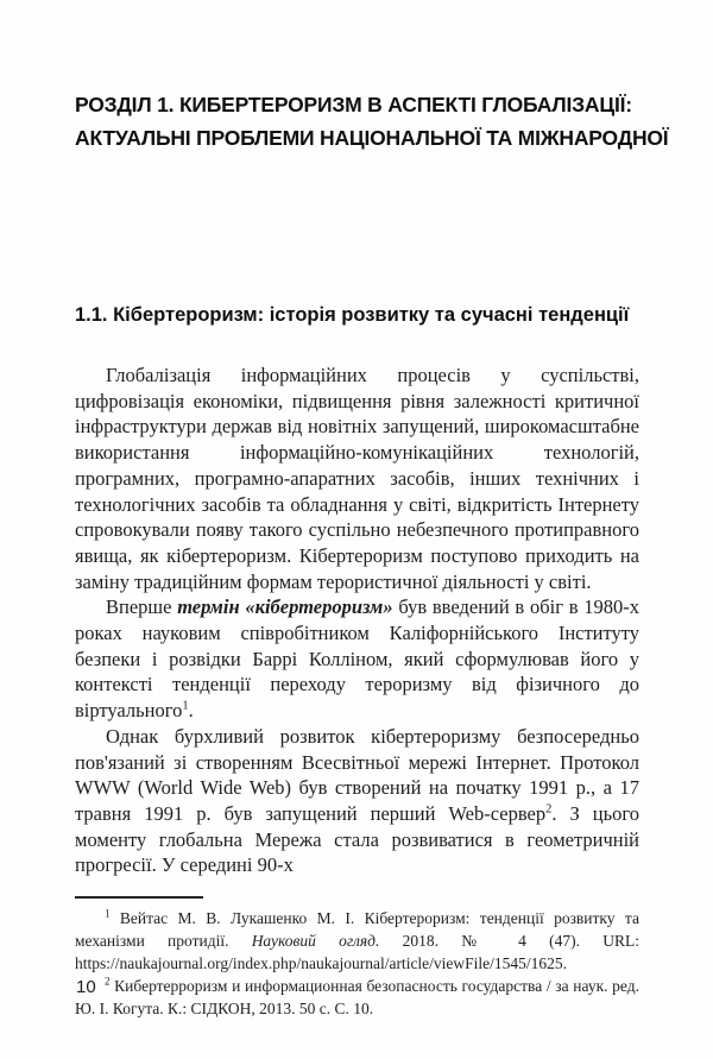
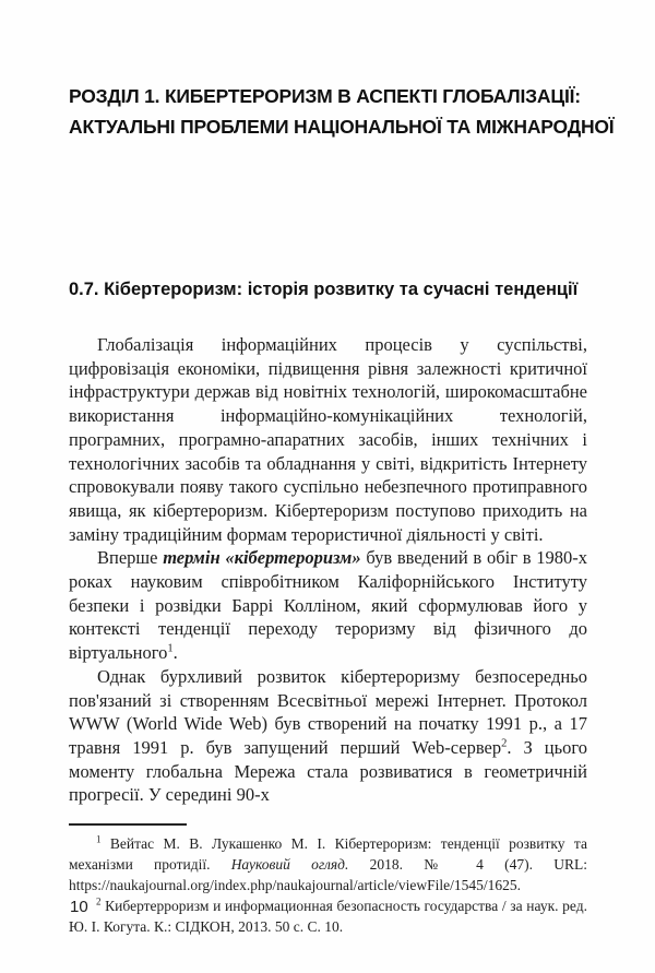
  РОЗДІЛ 1. КИБЕРТЕРОРИЗМ В АСПЕКТІ ГЛОБАЛІЗАЦІЇ:
  АКТУАЛЬНІ ПРОБЛЕМИ НАЦІОНАЛЬНОЇ ТА МІЖНАРОДНОЇ
- 1.1. Кібертероризм: історія розвитку та сучасні тенденції
+ 0.7. Кібертероризм: історія розвитку та сучасні тенденції
- Глобалізація інформаційних процесів у суспільстві, цифровізація економіки, підвищення рівня залежності критичної інфраструктури держав від новітніх запущений, широкомасштабне використання інформаційно-комунікаційних технологій, програмних, програмно-апаратних засобів, інших технічних і технологічних засобів та обладнання у світі, відкритість Інтернету спровокували появу такого суспільно небезпечного протиправного явища, як кібертероризм. Кібертероризм поступово приходить на заміну традиційним формам терористичної діяльності у світі.
+ Глобалізація інформаційних процесів у суспільстві, цифровізація економіки, підвищення рівня залежності критичної інфраструктури держав від новітніх технологій, широкомасштабне використання інформаційно-комунікаційних технологій, програмних, програмно-апаратних засобів, інших технічних і технологічних засобів та обладнання у світі, відкритість Інтернету спровокували появу такого суспільно небезпечного протиправного явища, як кібертероризм. Кібертероризм поступово приходить на заміну традиційним формам терористичної діяльності у світі.
  Вперше термін «кібертероризм» був введений в обіг в 1980-х роках науковим співробітником Каліфорнійського Інституту безпеки і розвідки Баррі Колліном, який сформулював його у контексті тенденції переходу тероризму від фізичного до віртуального1.
  Однак бурхливий розвиток кібертероризму безпосередньо пов'язаний зі створенням Всесвітньої мережі Інтернет. Протокол WWW (World Wide Web) був створений на початку 1991 р., а 17 травня 1991 р. був запущений перший Web-сервер2. З цього моменту глобальна Мережа стала розвиватися в геометричній прогресії. У середині 90-х
  1 Вейтас М. В. Лукашенко М. І. Кібертероризм: тенденції розвитку та механізми протидії. Науковий огляд. 2018. № 4 (47). URL: https://naukajournal.org/index.php/naukajournal/article/viewFile/1545/1625.
  2 Кибертерроризм и информационная безопасность государства / за наук. ред. Ю. І. Когута. К.: СІДКОН, 2013. 50 с. С. 10.
  10
